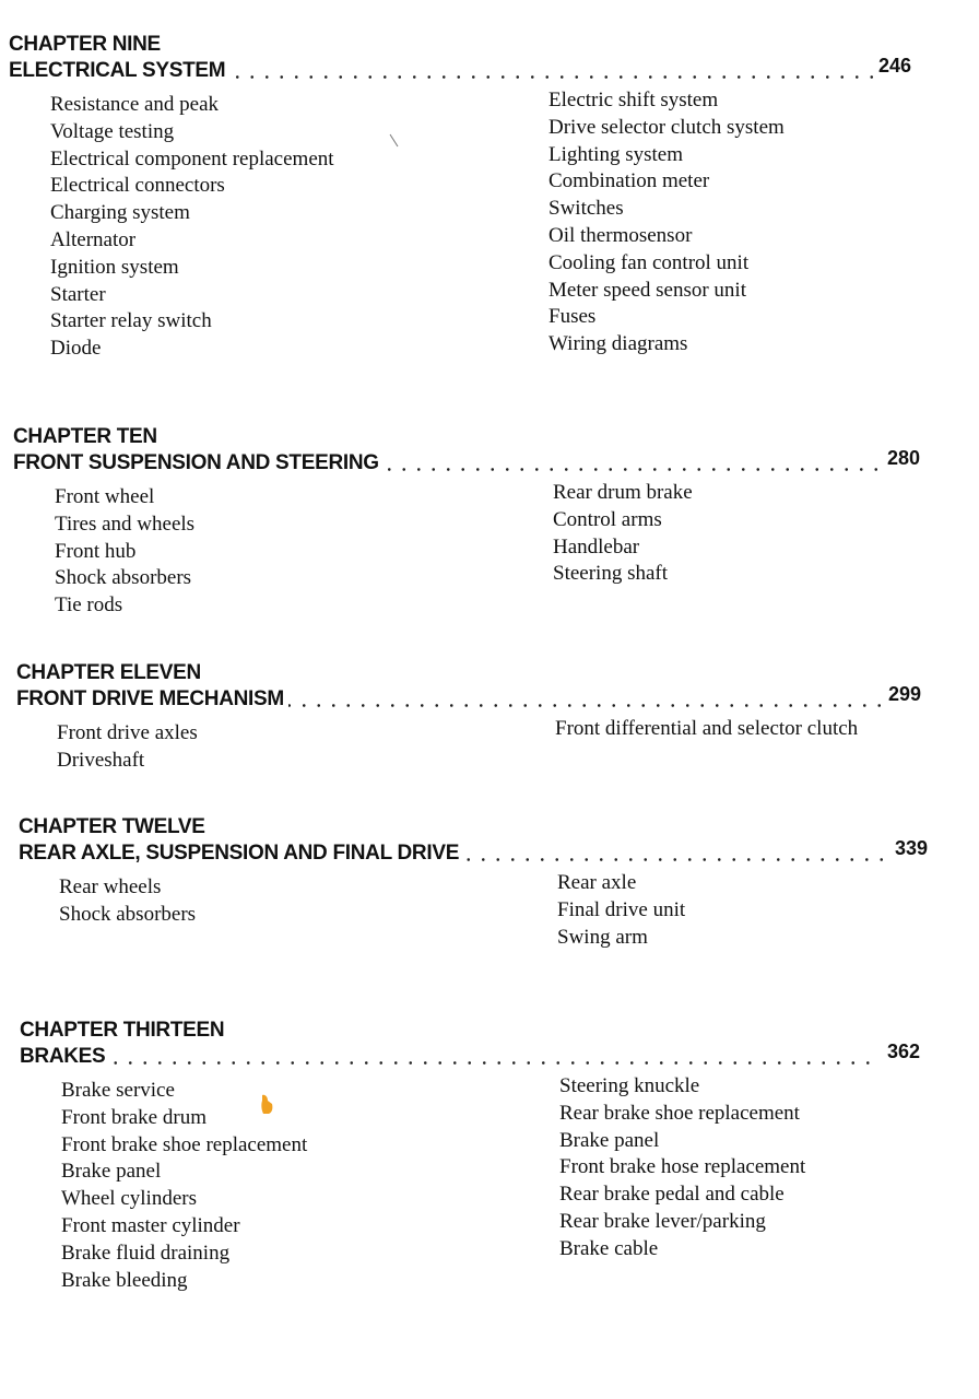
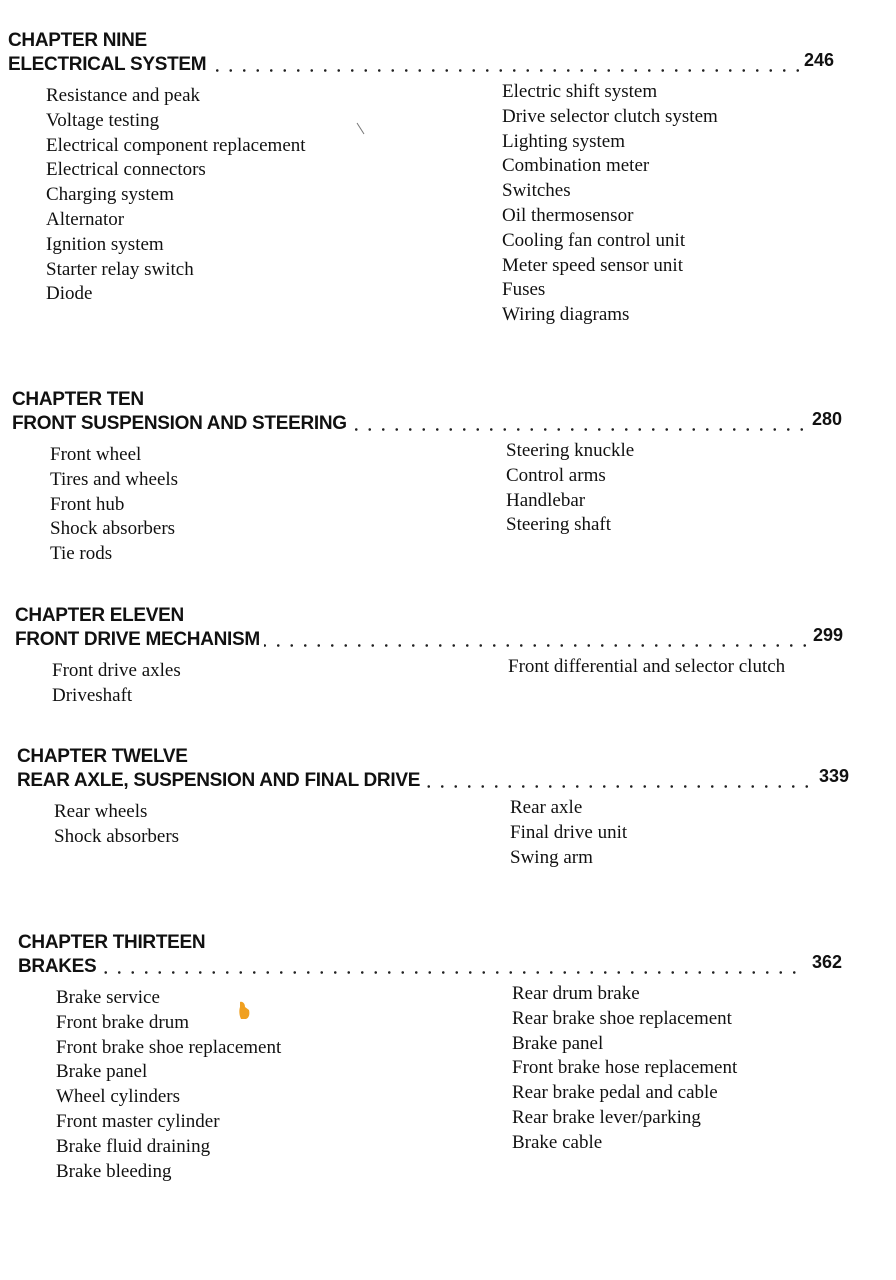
  CHAPTER NINE
  ELECTRICAL SYSTEM
  246
  Resistance and peak
  Voltage testing
  Electrical component replacement
  Electrical connectors
  Charging system
  Alternator
  Ignition system
- Starter
  Starter relay switch
  Diode
  Electric shift system
  Drive selector clutch system
  Lighting system
  Combination meter
  Switches
  Oil thermosensor
  Cooling fan control unit
  Meter speed sensor unit
  Fuses
  Wiring diagrams
  CHAPTER TEN
  FRONT SUSPENSION AND STEERING
  280
  Front wheel
  Tires and wheels
  Front hub
  Shock absorbers
  Tie rods
- Rear drum brake
+ Steering knuckle
  Control arms
  Handlebar
  Steering shaft
  CHAPTER ELEVEN
  FRONT DRIVE MECHANISM
  299
  Front drive axles
  Driveshaft
  Front differential and selector clutch
  CHAPTER TWELVE
  REAR AXLE, SUSPENSION AND FINAL DRIVE
  339
  Rear wheels
  Shock absorbers
  Rear axle
  Final drive unit
  Swing arm
  CHAPTER THIRTEEN
  BRAKES
  362
  Brake service
  Front brake drum
  Front brake shoe replacement
  Brake panel
  Wheel cylinders
  Front master cylinder
  Brake fluid draining
  Brake bleeding
- Steering knuckle
+ Rear drum brake
  Rear brake shoe replacement
  Brake panel
  Front brake hose replacement
  Rear brake pedal and cable
  Rear brake lever/parking
  Brake cable
